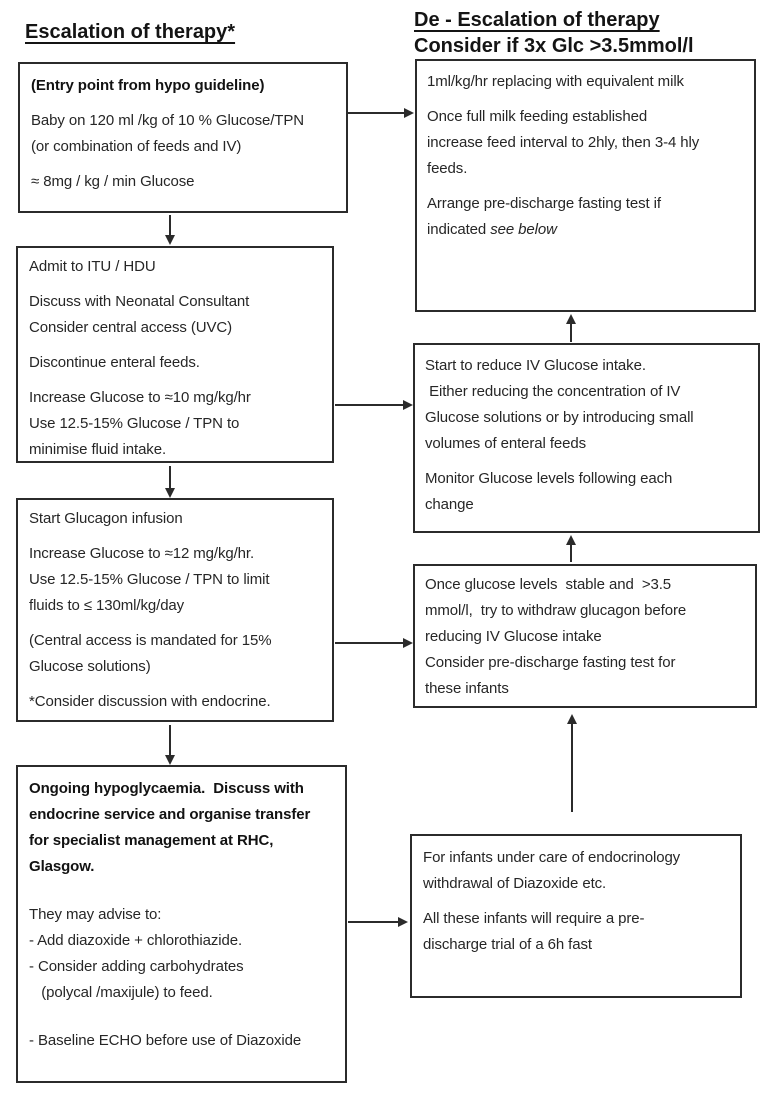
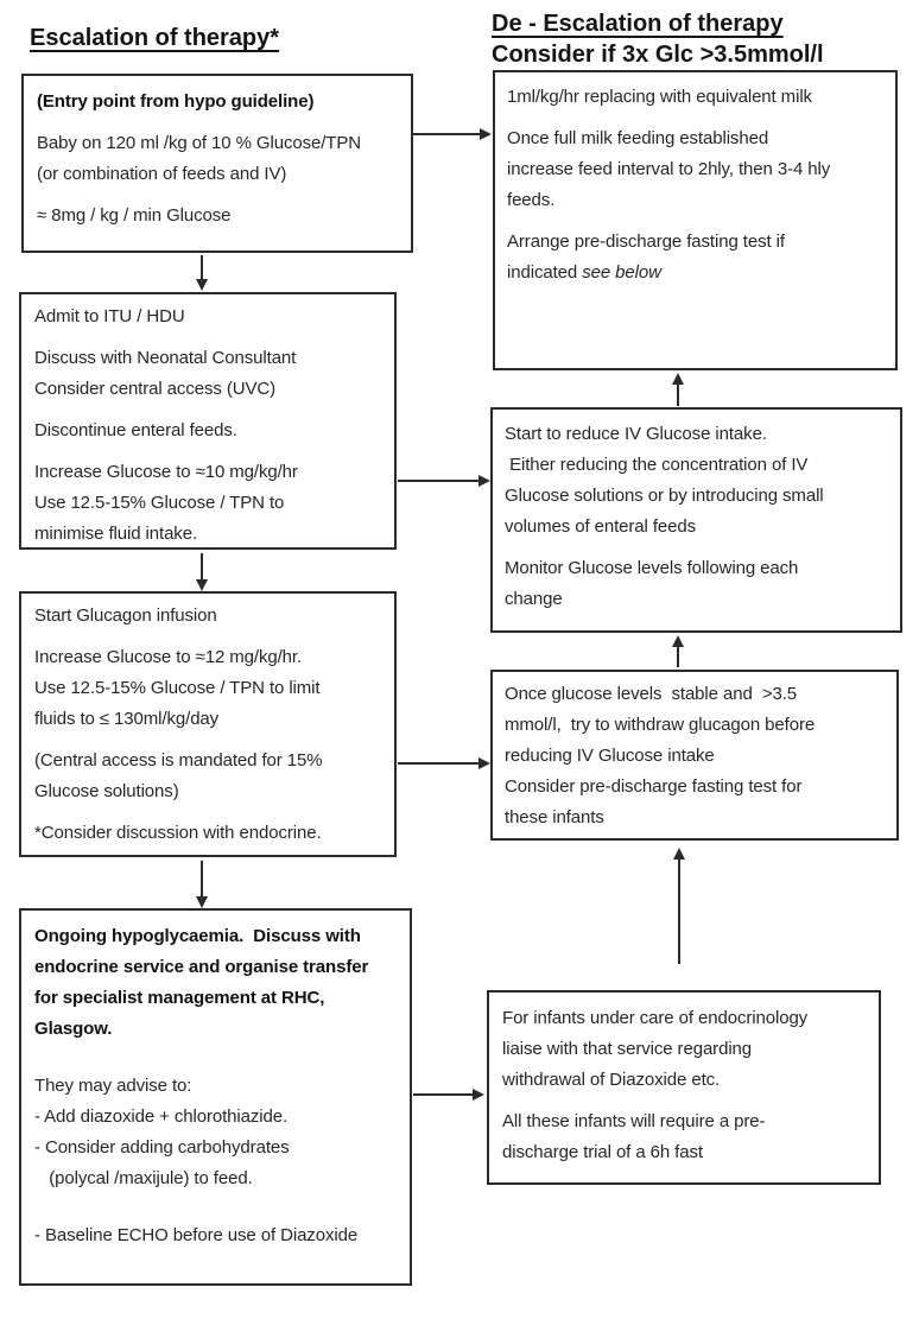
  Escalation of therapy*
  De - Escalation of therapy
  Consider if 3x Glc >3.5mmol/l
  (Entry point from hypo guideline)
  Baby on 120 ml /kg of 10 % Glucose/TPN
  (or combination of feeds and IV)
  ≈ 8mg / kg / min Glucose
  Admit to ITU / HDU
  Discuss with Neonatal Consultant
  Consider central access (UVC)
  Discontinue enteral feeds.
  Increase Glucose to ≈10 mg/kg/hr
  Use 12.5-15% Glucose / TPN to
  minimise fluid intake.
  Start Glucagon infusion
  Increase Glucose to ≈12 mg/kg/hr.
  Use 12.5-15% Glucose / TPN to limit
  fluids to ≤ 130ml/kg/day
  (Central access is mandated for 15%
  Glucose solutions)
  *Consider discussion with endocrine.
  Ongoing hypoglycaemia. Discuss with
  endocrine service and organise transfer
  for specialist management at RHC,
  Glasgow.
  They may advise to:
  - Add diazoxide + chlorothiazide.
  - Consider adding carbohydrates
  (polycal /maxijule) to feed.
  - Baseline ECHO before use of Diazoxide
  1ml/kg/hr replacing with equivalent milk
  Once full milk feeding established
  increase feed interval to 2hly, then 3-4 hly
  feeds.
  Arrange pre-discharge fasting test if
  indicated see below
  Start to reduce IV Glucose intake.
  Either reducing the concentration of IV
  Glucose solutions or by introducing small
  volumes of enteral feeds
  Monitor Glucose levels following each
  change
  Once glucose levels stable and >3.5
  mmol/l, try to withdraw glucagon before
  reducing IV Glucose intake
  Consider pre-discharge fasting test for
  these infants
  For infants under care of endocrinology
+ liaise with that service regarding
  withdrawal of Diazoxide etc.
  All these infants will require a pre-
  discharge trial of a 6h fast
